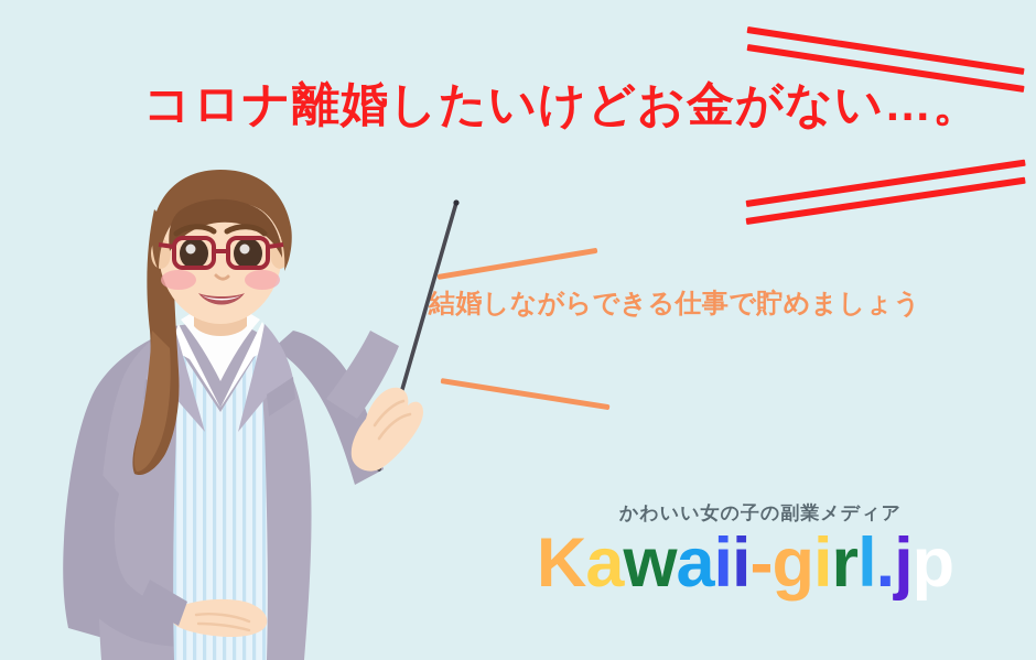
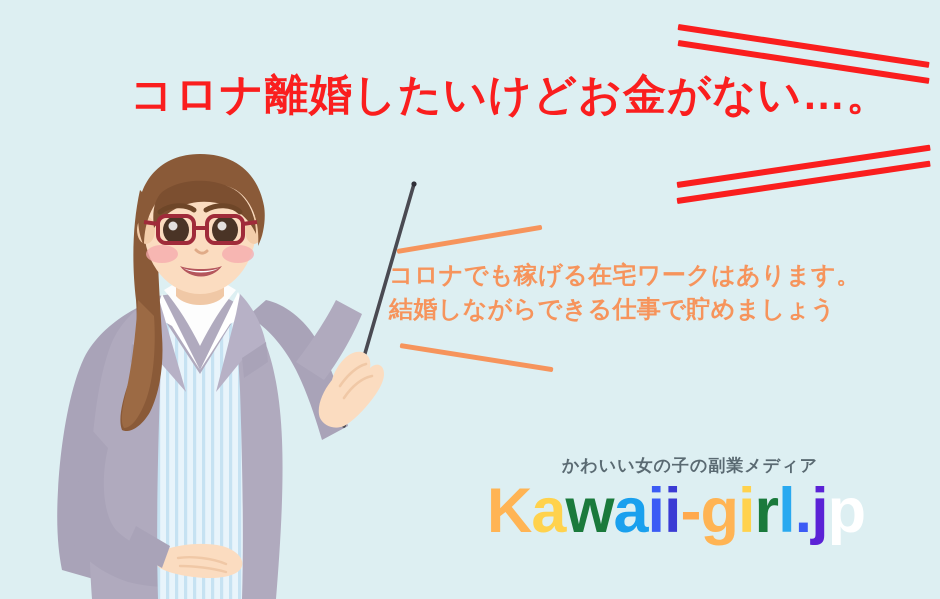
  コロナ離婚したいけどお金がない…。
+ コロナでも稼げる在宅ワークはあります。
  結婚しながらできる仕事で貯めましょう
  かわいい女の子の副業メディア
  Kawaii-girl.jp
